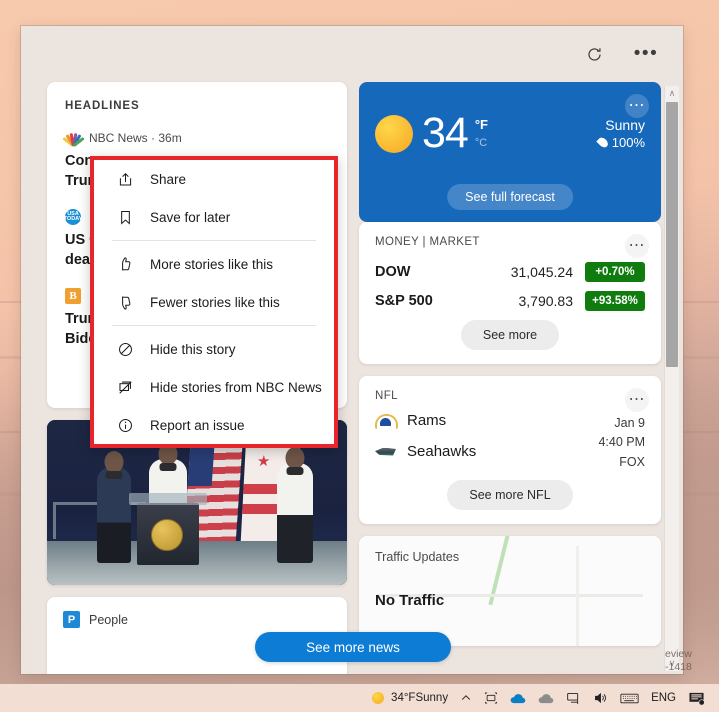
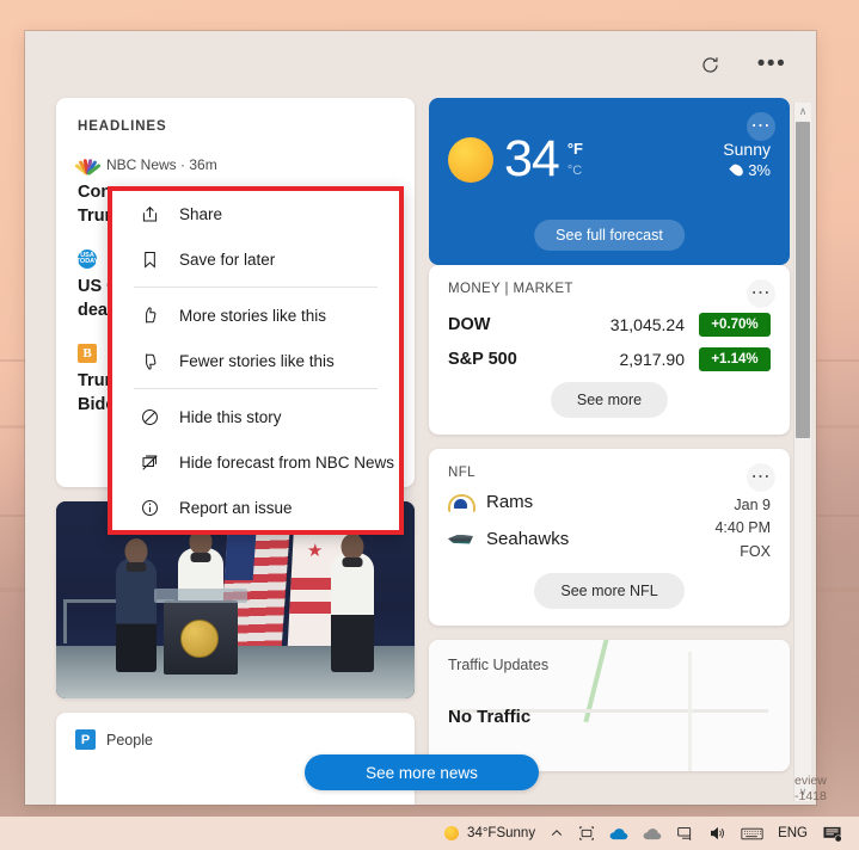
  •••
  HEADLINES
  NBC News · 36m
  Con
  Tru
  dea
  B
  Tru
  Bid
  P
  People
  ⋯
  34
  °F
  °C
  Sunny
- 100%
+ 3%
  See full forecast
  ⋯
  MONEY | MARKET
  DOW
  31,045.24
  +0.70%
  S&P 500
- 3,790.83
+ 2,917.90
- +93.58%
+ +1.14%
  See more
  ⋯
  NFL
  Rams
  Seahawks
  Jan 9
  4:40 PM
  FOX
  See more NFL
  Traffic Updates
  No Traffic
  ∧
  ∨
  eview
  -1418
  See more news
  Share
  Save for later
  More stories like this
  Fewer stories like this
  Hide this story
- Hide stories from NBC News
+ Hide forecast from NBC News
  Report an issue
  34°F
  Sunny
  ENG
